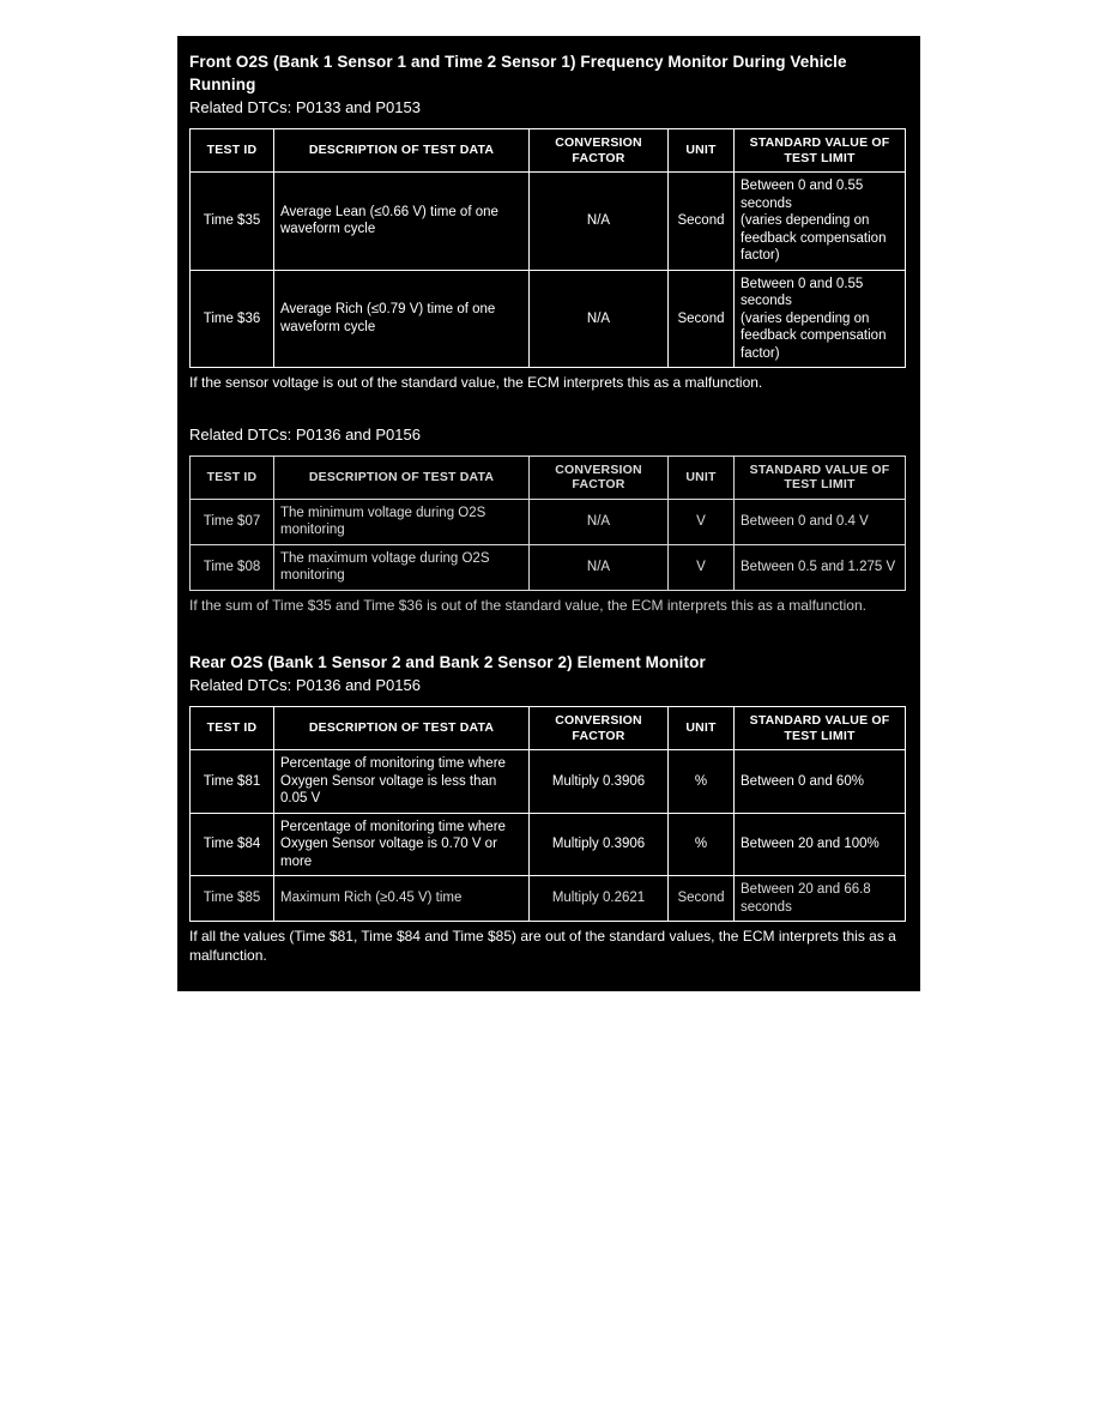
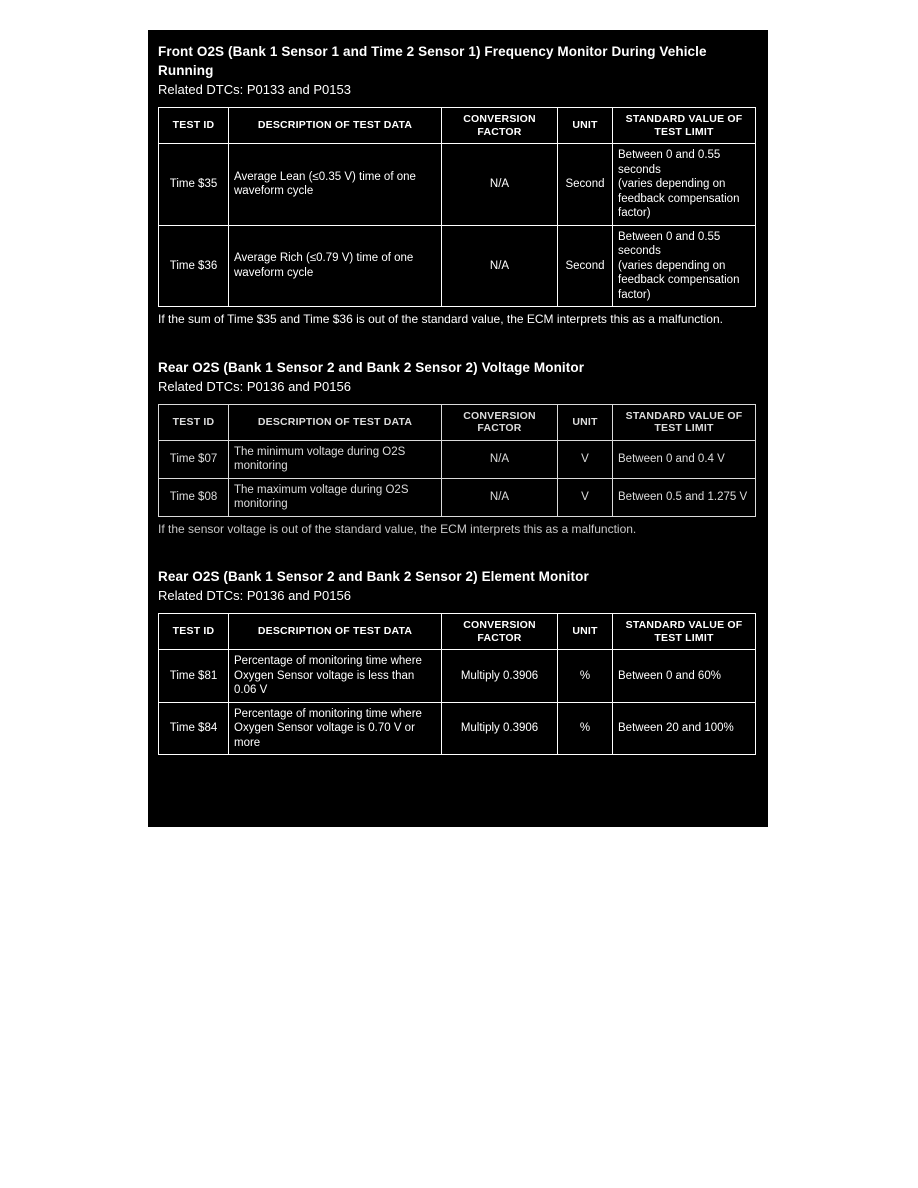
  Front O2S (Bank 1 Sensor 1 and Time 2 Sensor 1) Frequency Monitor During Vehicle Running
  Related DTCs: P0133 and P0153
  TEST ID	DESCRIPTION OF TEST DATA	CONVERSION FACTOR	UNIT	STANDARD VALUE OF TEST LIMIT
- Time $35	Average Lean (≤0.66 V) time of one waveform cycle	N/A	Second	Between 0 and 0.55 seconds (varies depending on feedback compensation factor)
+ Time $35	Average Lean (≤0.35 V) time of one waveform cycle	N/A	Second	Between 0 and 0.55 seconds (varies depending on feedback compensation factor)
  Time $36	Average Rich (≤0.79 V) time of one waveform cycle	N/A	Second	Between 0 and 0.55 seconds (varies depending on feedback compensation factor)
- If the sensor voltage is out of the standard value, the ECM interprets this as a malfunction.
+ If the sum of Time $35 and Time $36 is out of the standard value, the ECM interprets this as a malfunction.
+ Rear O2S (Bank 1 Sensor 2 and Bank 2 Sensor 2) Voltage Monitor
  Related DTCs: P0136 and P0156
  TEST ID	DESCRIPTION OF TEST DATA	CONVERSION FACTOR	UNIT	STANDARD VALUE OF TEST LIMIT
  Time $07	The minimum voltage during O2S monitoring	N/A	V	Between 0 and 0.4 V
  Time $08	The maximum voltage during O2S monitoring	N/A	V	Between 0.5 and 1.275 V
- If the sum of Time $35 and Time $36 is out of the standard value, the ECM interprets this as a malfunction.
+ If the sensor voltage is out of the standard value, the ECM interprets this as a malfunction.
  Rear O2S (Bank 1 Sensor 2 and Bank 2 Sensor 2) Element Monitor
  Related DTCs: P0136 and P0156
  TEST ID	DESCRIPTION OF TEST DATA	CONVERSION FACTOR	UNIT	STANDARD VALUE OF TEST LIMIT
- Time $81	Percentage of monitoring time where Oxygen Sensor voltage is less than 0.05 V	Multiply 0.3906	%	Between 0 and 60%
+ Time $81	Percentage of monitoring time where Oxygen Sensor voltage is less than 0.06 V	Multiply 0.3906	%	Between 0 and 60%
  Time $84	Percentage of monitoring time where Oxygen Sensor voltage is 0.70 V or more	Multiply 0.3906	%	Between 20 and 100%
- Time $85	Maximum Rich (≥0.45 V) time	Multiply 0.2621	Second	Between 20 and 66.8 seconds
- If all the values (Time $81, Time $84 and Time $85) are out of the standard values, the ECM interprets this as a malfunction.
